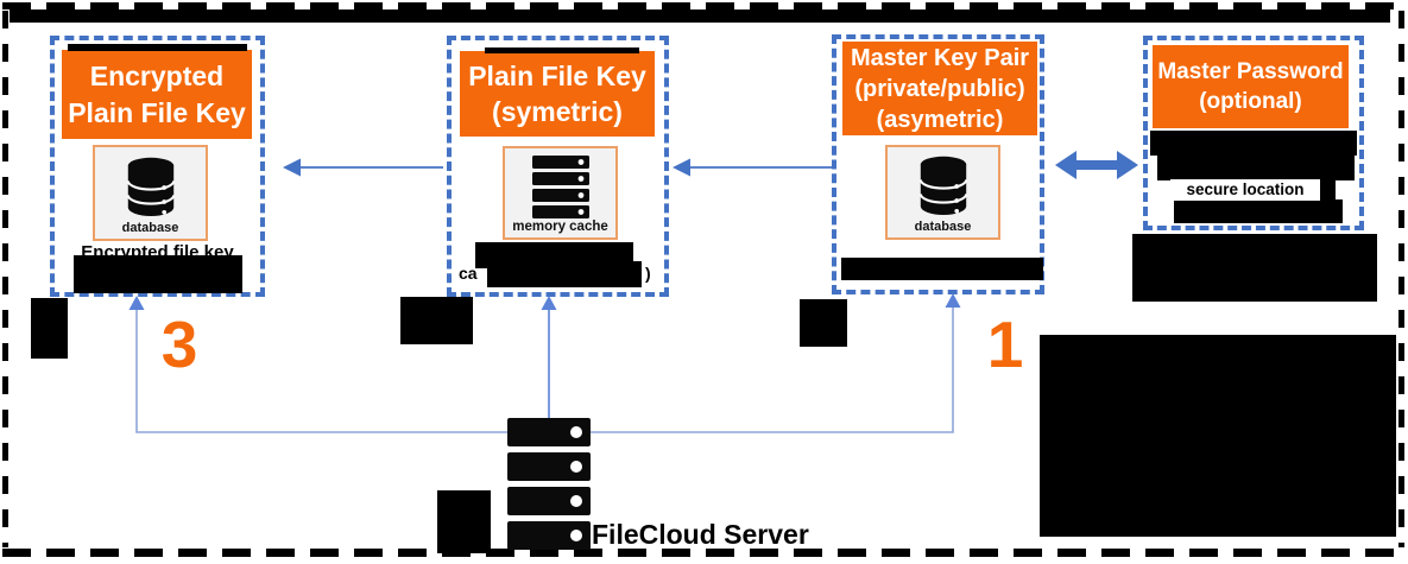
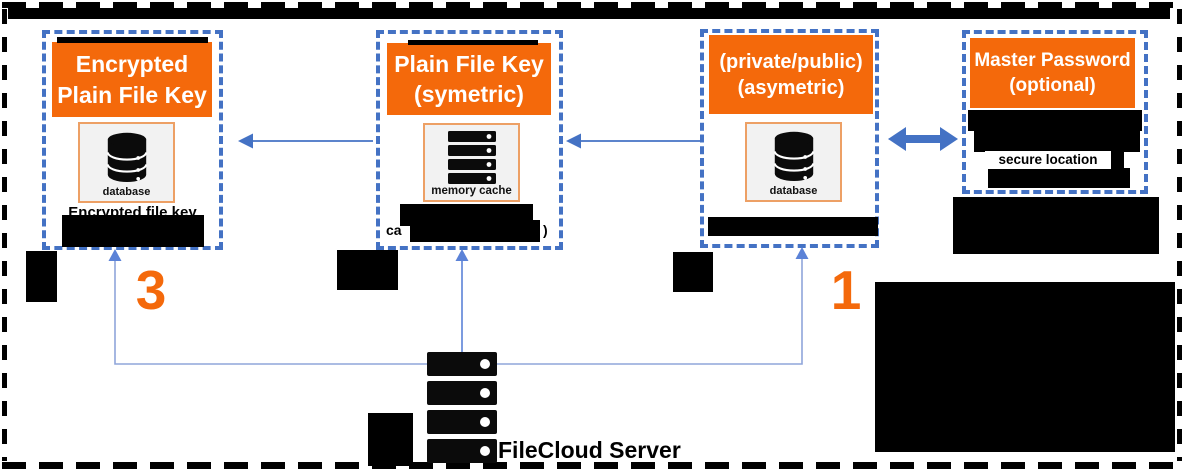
  Encrypted
  Plain File Key
  Plain File Key
  (symetric)
- Master Key Pair
  (private/public)
  (asymetric)
  Master Password
  (optional)
  database
  memory cache
  database
  Encrypted file key
  ca
  )
  3
  1
  FileCloud Server
  secure location
